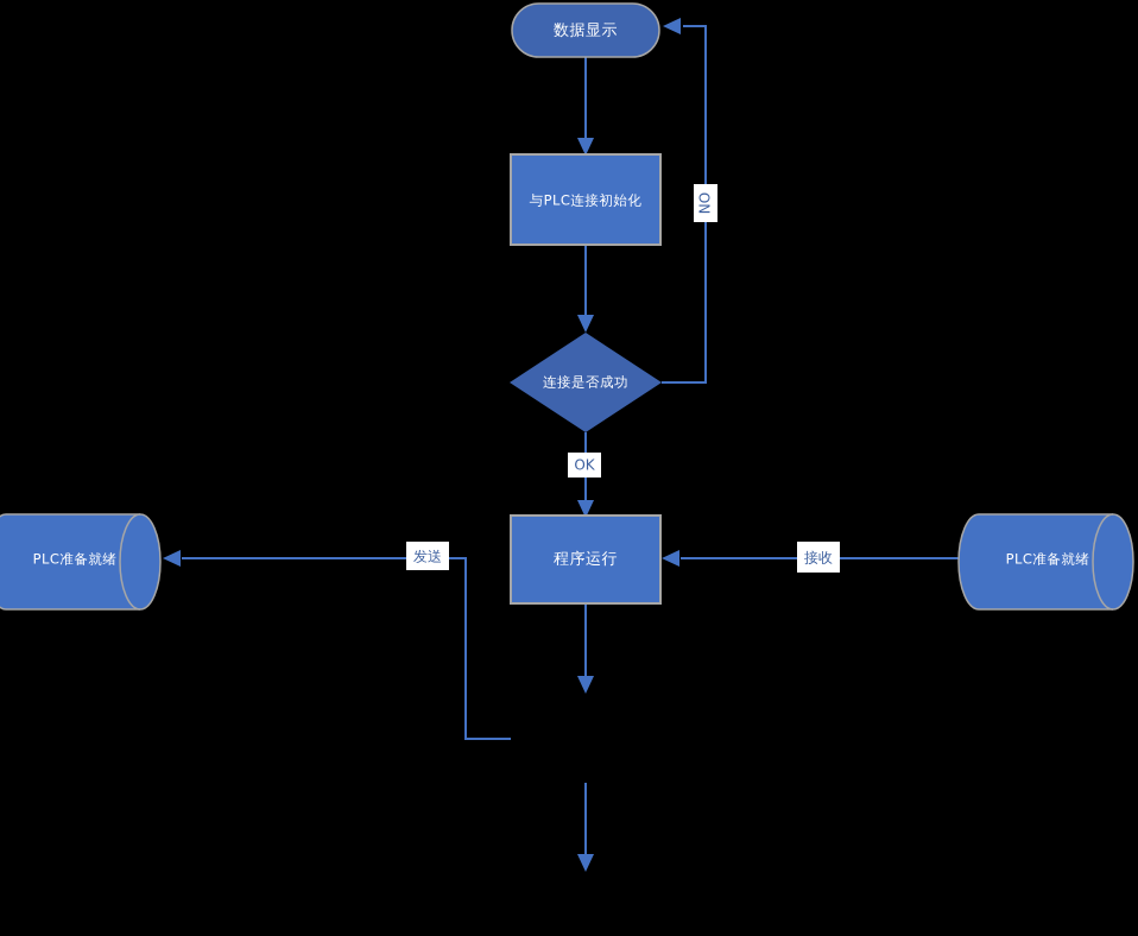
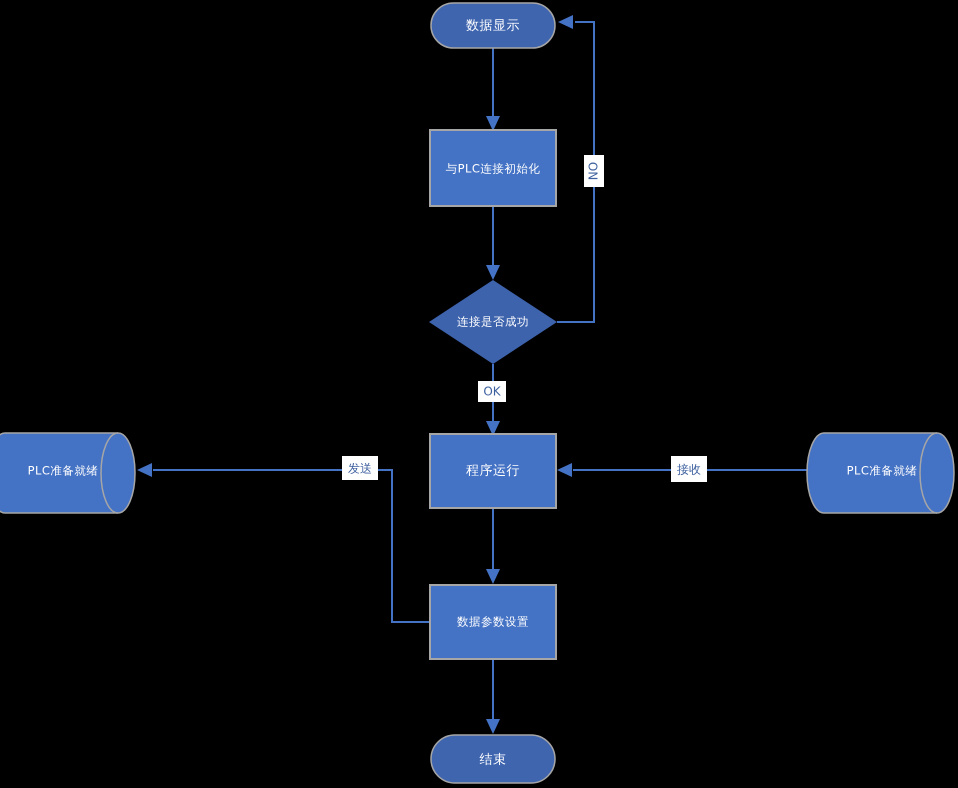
  数据显示
  与PLC连接初始化
  连接是否成功
  程序运行
+ 数据参数设置
+ 结束
  PLC准备就绪
  PLC准备就绪
  OK
  发送
  接收
